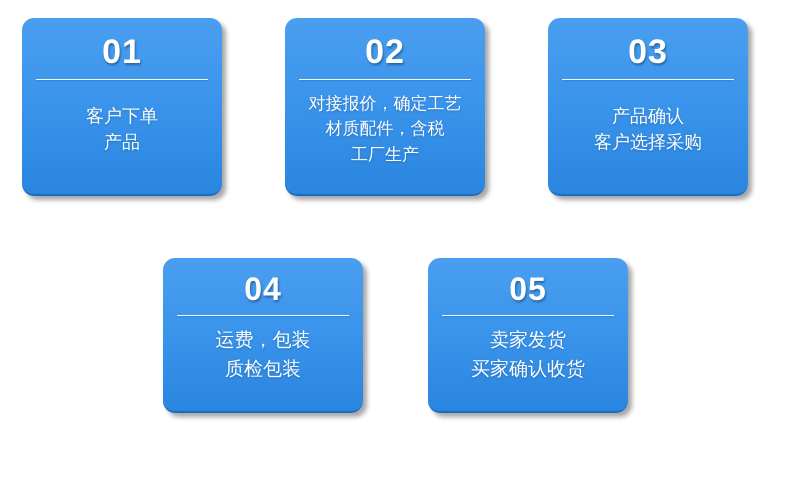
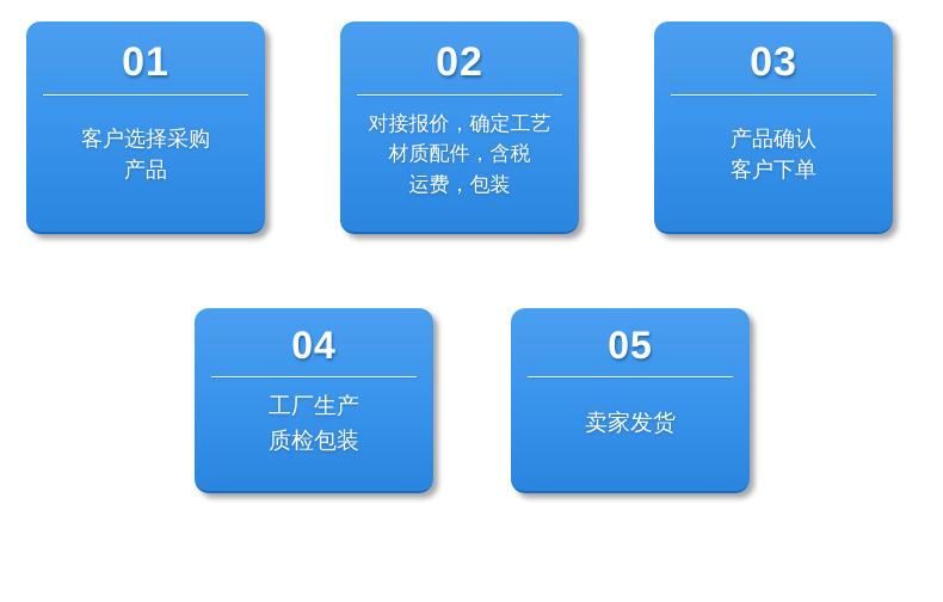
  01
- 客户下单
+ 客户选择采购
  产品
  02
  对接报价，确定工艺
  材质配件，含税
- 工厂生产
+ 运费，包装
  03
  产品确认
- 客户选择采购
+ 客户下单
  04
- 运费，包装
+ 工厂生产
  质检包装
  05
  卖家发货
- 买家确认收货
